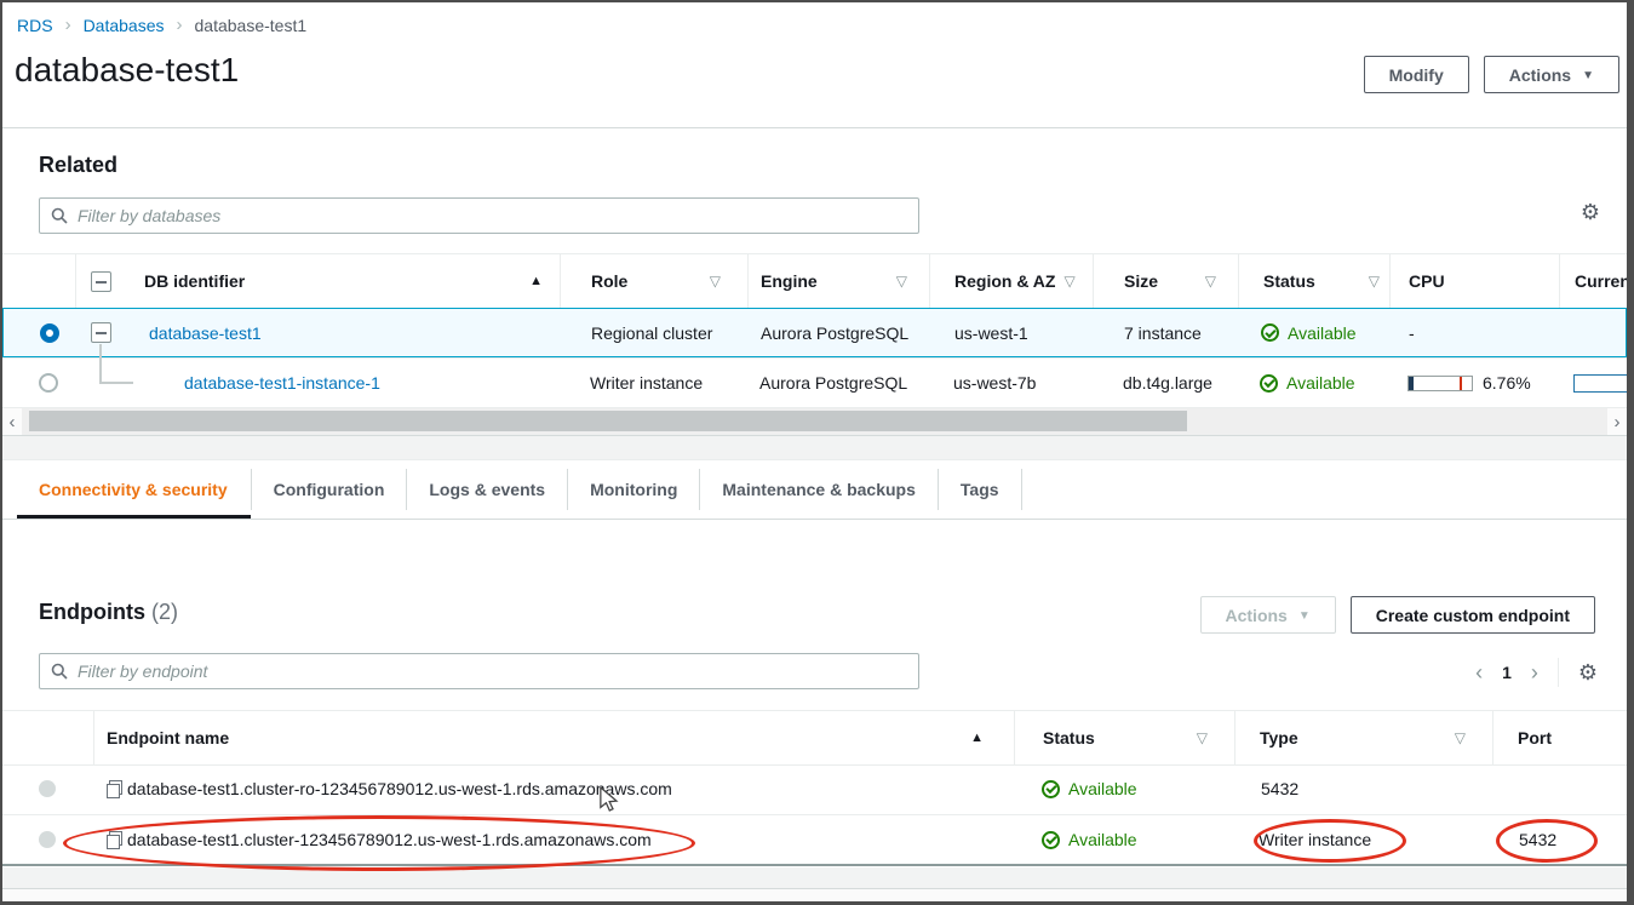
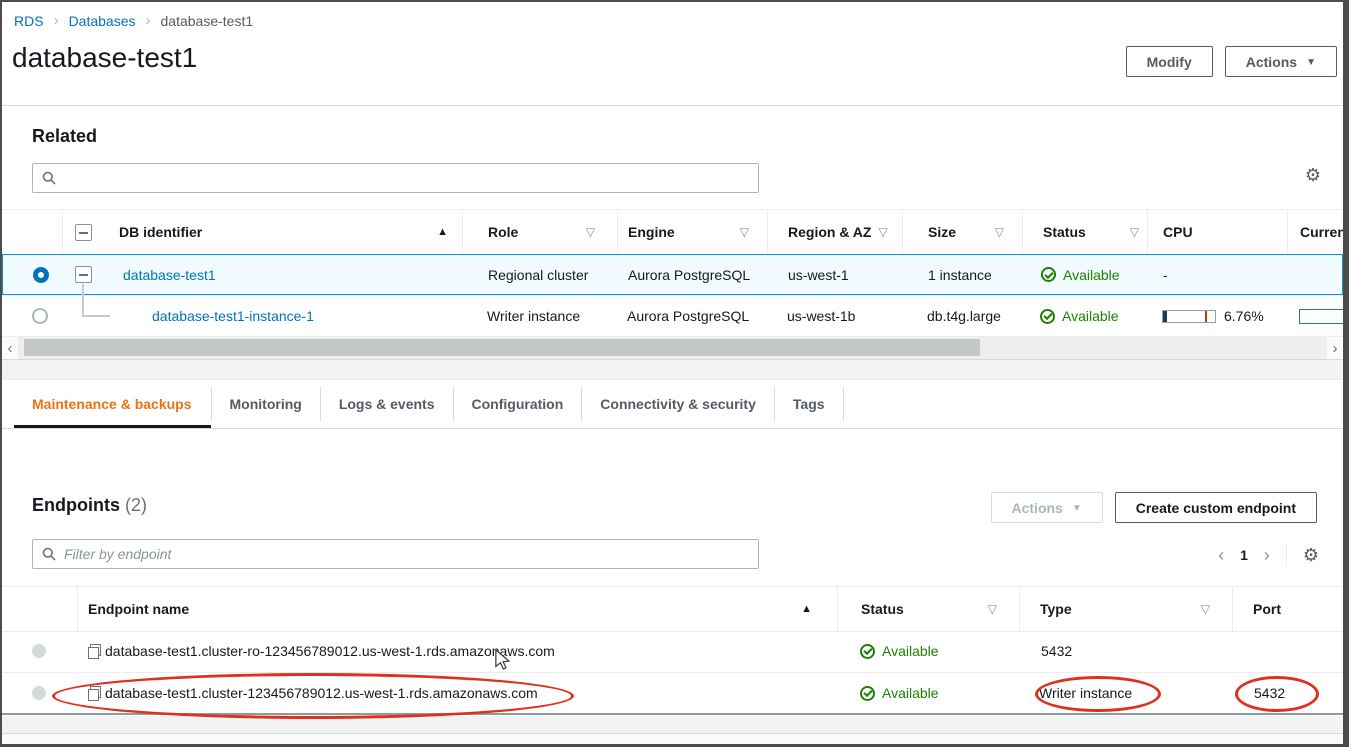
  RDS
  ›
  Databases
  ›
  database-test1
  database-test1
  Modify
  Actions
  ▼
  Related
- Filter by databases
  ⚙
  DB identifier
  ▲
  Role
  ▽
  Engine
  ▽
  Region & AZ
  ▽
  Size
  ▽
  Status
  ▽
  CPU
  Curren
  database-test1
  Regional cluster
  Aurora PostgreSQL
  us-west-1
- 7 instance
+ 1 instance
  Available
  -
  database-test1-instance-1
  Writer instance
  Aurora PostgreSQL
- us-west-7b
+ us-west-1b
  db.t4g.large
  Available
  6.76%
  ‹
  ›
- Connectivity & security
+ Maintenance & backups
- Configuration
+ Monitoring
  Logs & events
- Monitoring
+ Configuration
- Maintenance & backups
+ Connectivity & security
  Tags
  Endpoints (2)
  Actions
  ▼
  Create custom endpoint
  Filter by endpoint
  ‹
  1
  ›
  ⚙
  Endpoint name
  ▲
  Status
  ▽
  Type
  ▽
  Port
  database-test1.cluster-ro-123456789012.us-west-1.rds.amazoaws.com
  Available
  5432
  database-test1.cluster-123456789012.us-west-1.rds.amazonaws.com
  Available
  Writer instance
  5432
